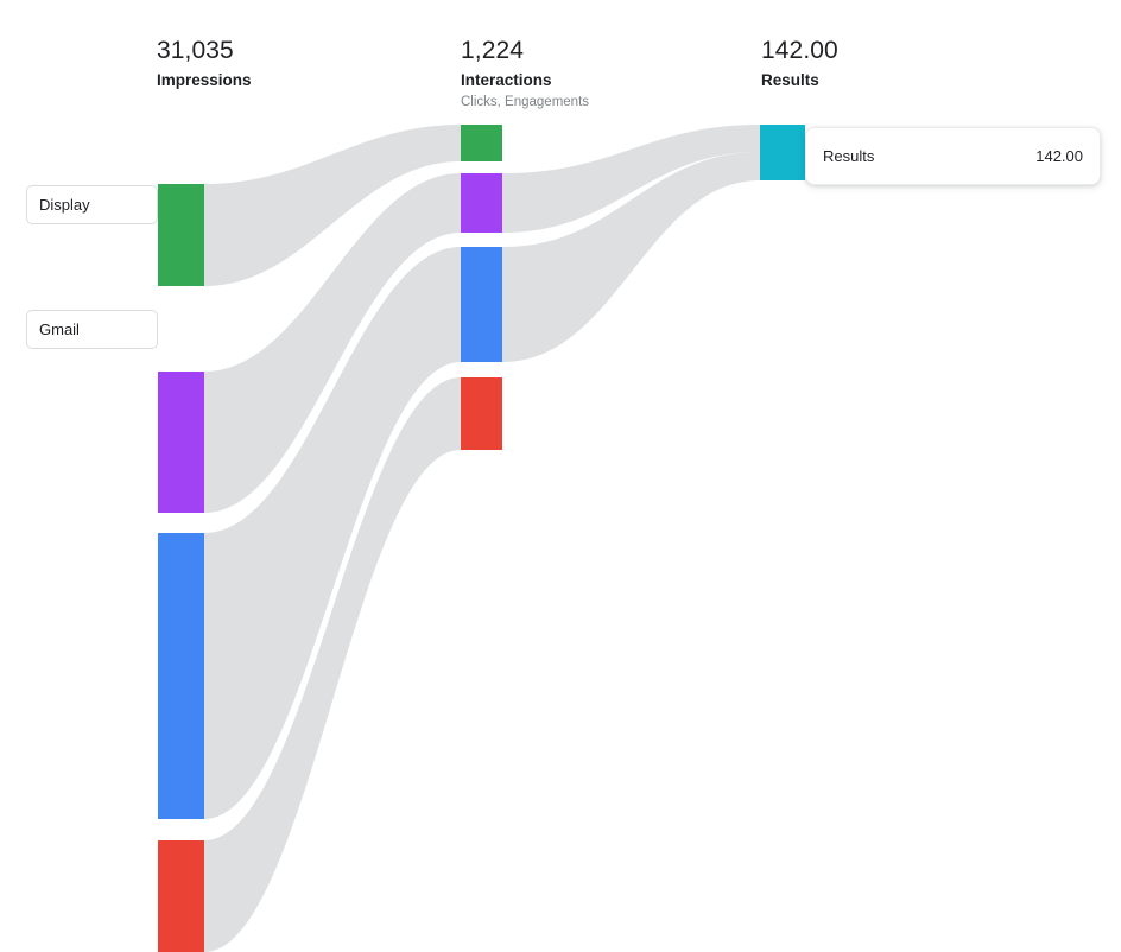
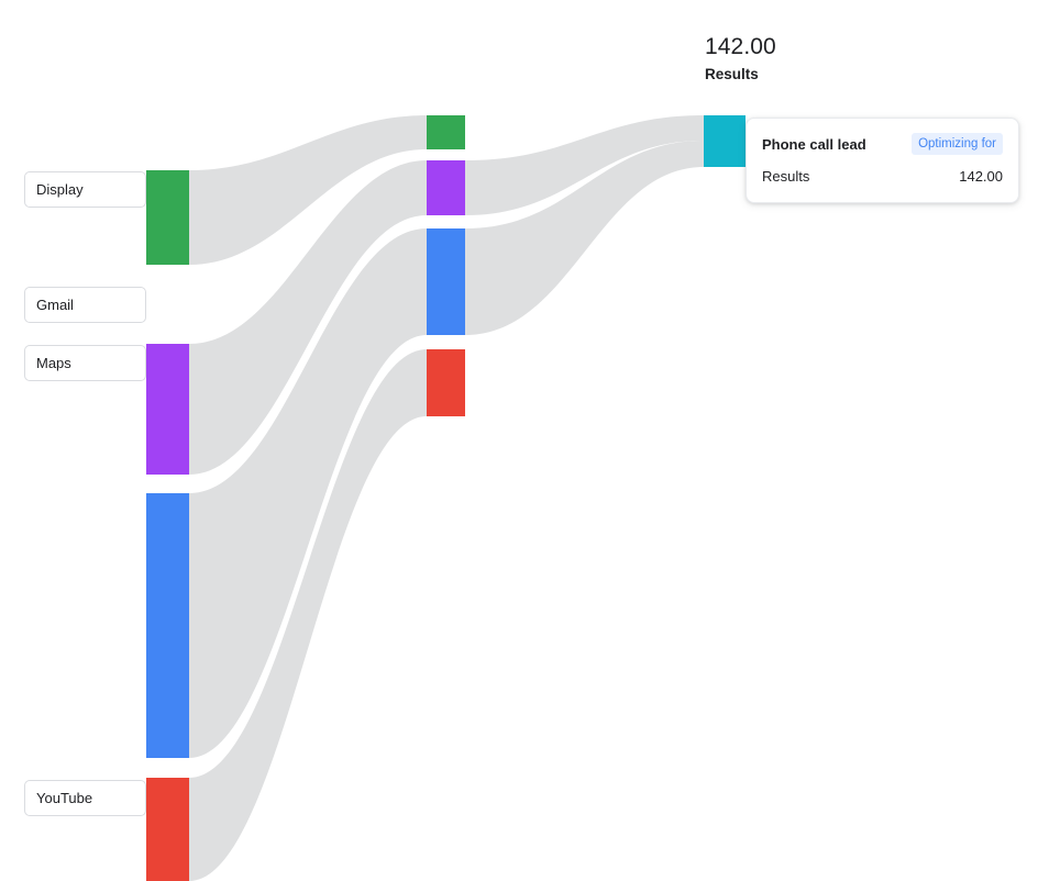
- 31,035
- Impressions
- 1,224
- Interactions
- Clicks, Engagements
  142.00
  Results
  Display
  Gmail
+ Maps
+ YouTube
+ Phone call lead
+ Optimizing for
  Results
  142.00
